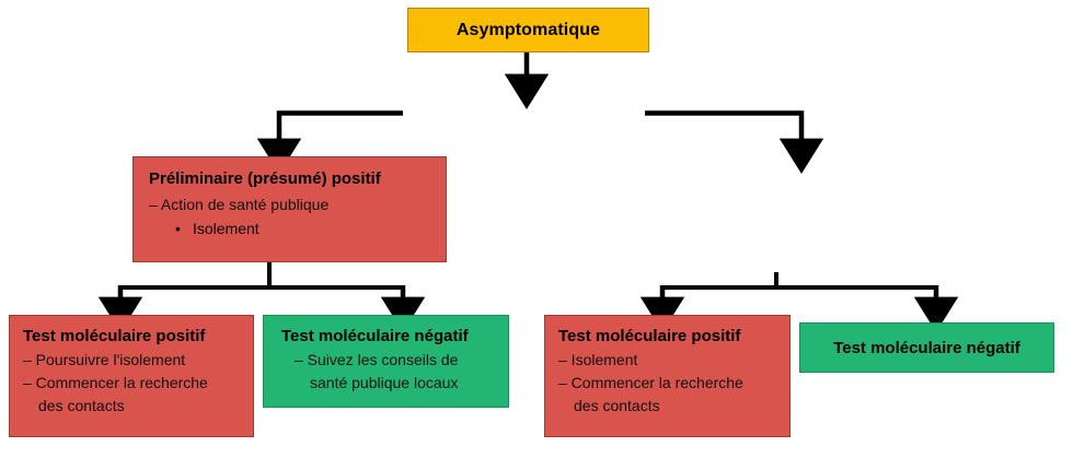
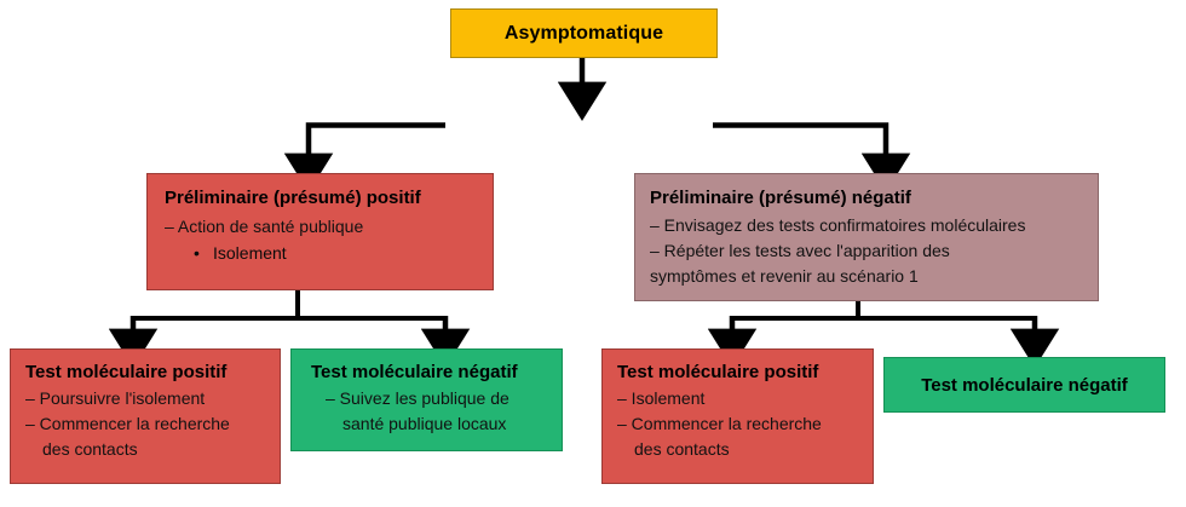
  Asymptomatique
  Préliminaire (présumé) positif
  – Action de santé publique
  • Isolement
+ Préliminaire (présumé) négatif
+ – Envisagez des tests confirmatoires moléculaires
+ – Répéter les tests avec l'apparition des
+ symptômes et revenir au scénario 1
  Test moléculaire positif
  – Poursuivre l'isolement
  – Commencer la recherche
  des contacts
  Test moléculaire négatif
- – Suivez les conseils de
+ – Suivez les publique de
  santé publique locaux
  Test moléculaire positif
  – Isolement
  – Commencer la recherche
  des contacts
  Test moléculaire négatif
